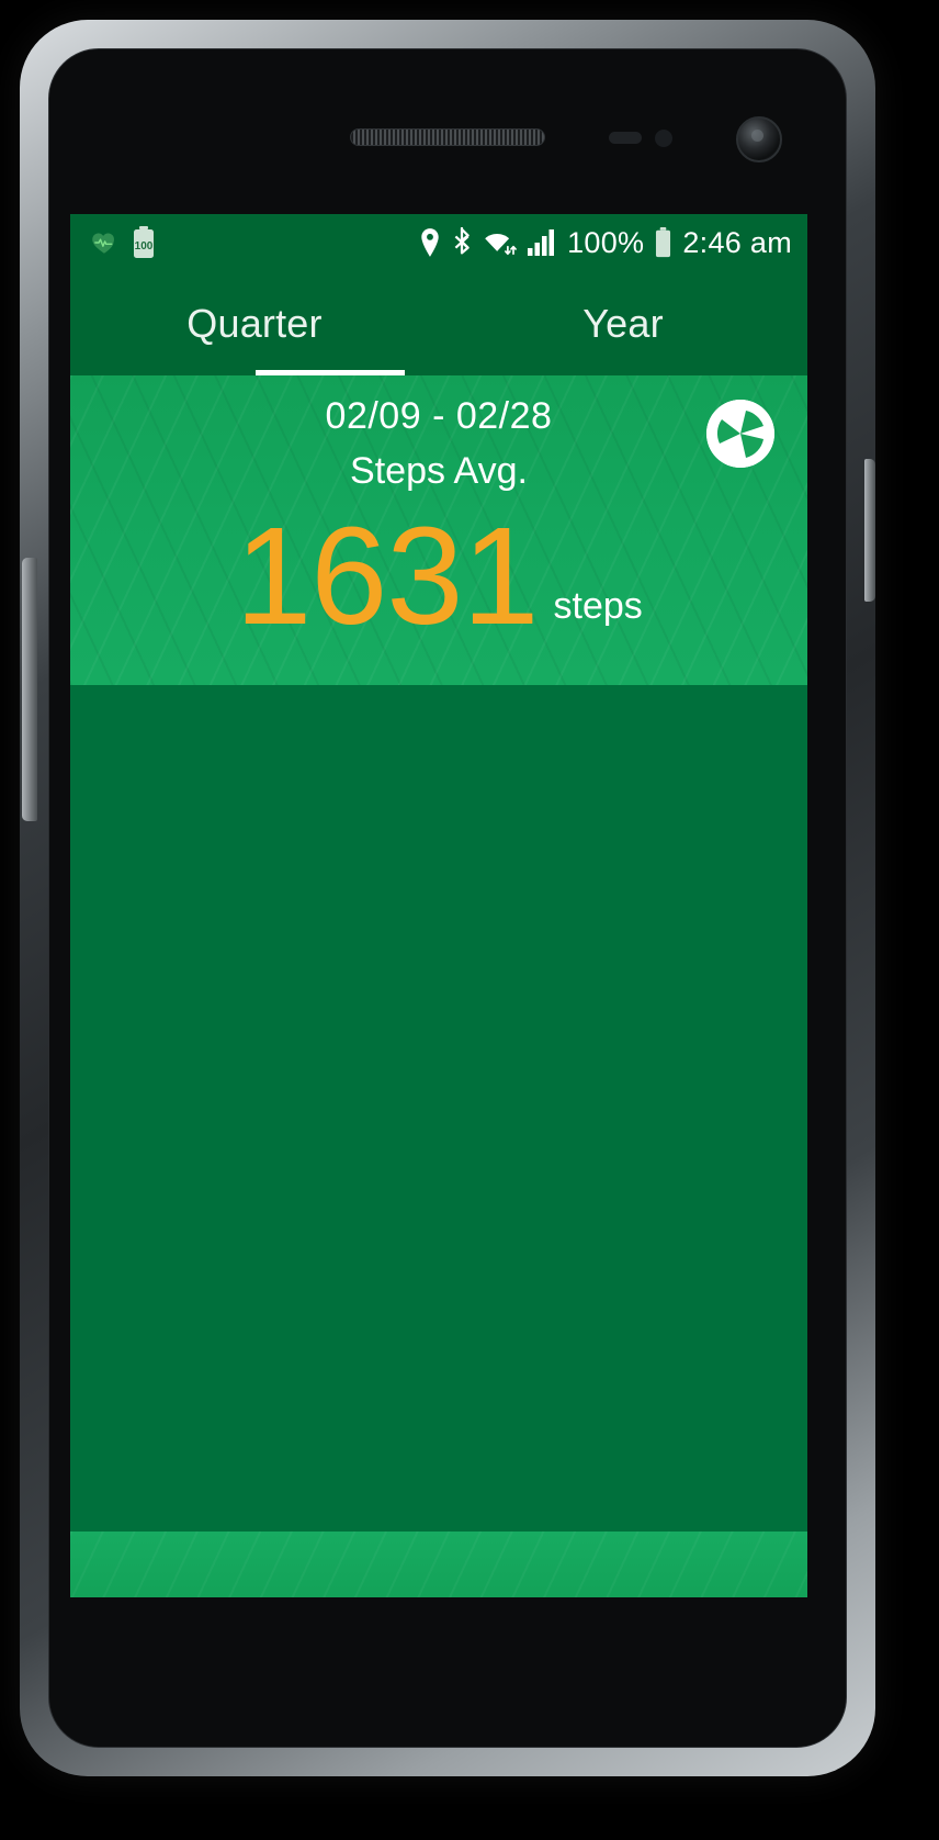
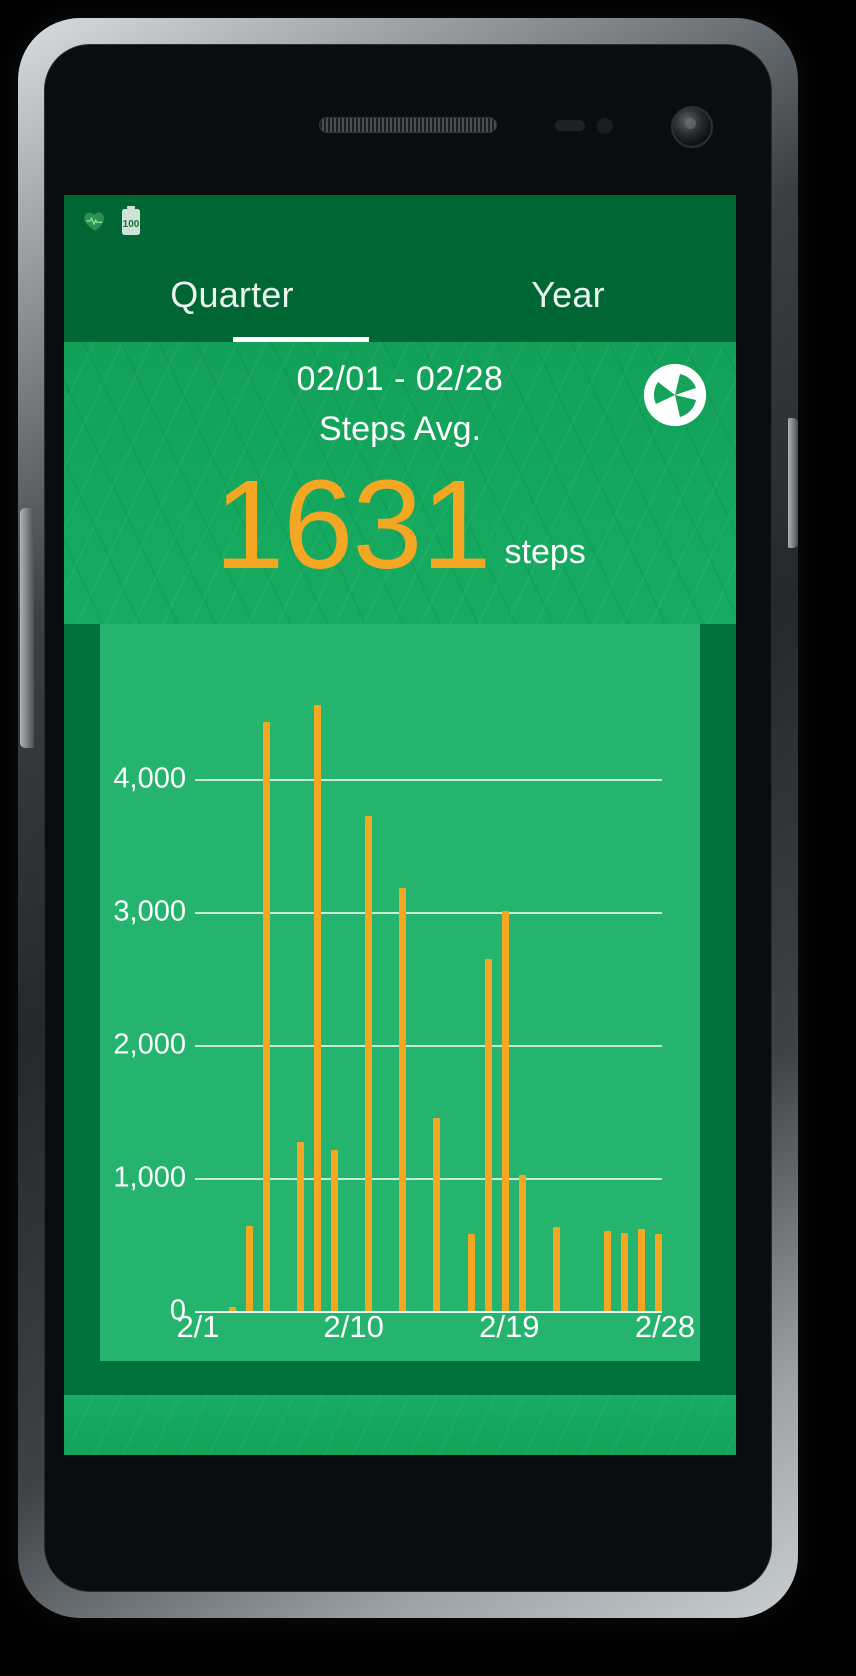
  100
- 100%
- 2:46 am
  Quarter
  Year
- 02/09 - 02/28
+ 02/01 - 02/28
  Steps Avg.
  1631
  steps
+ 4,000
+ 3,000
+ 2,000
+ 1,000
+ 0
+ 2/1
+ 2/10
+ 2/19
+ 2/28
